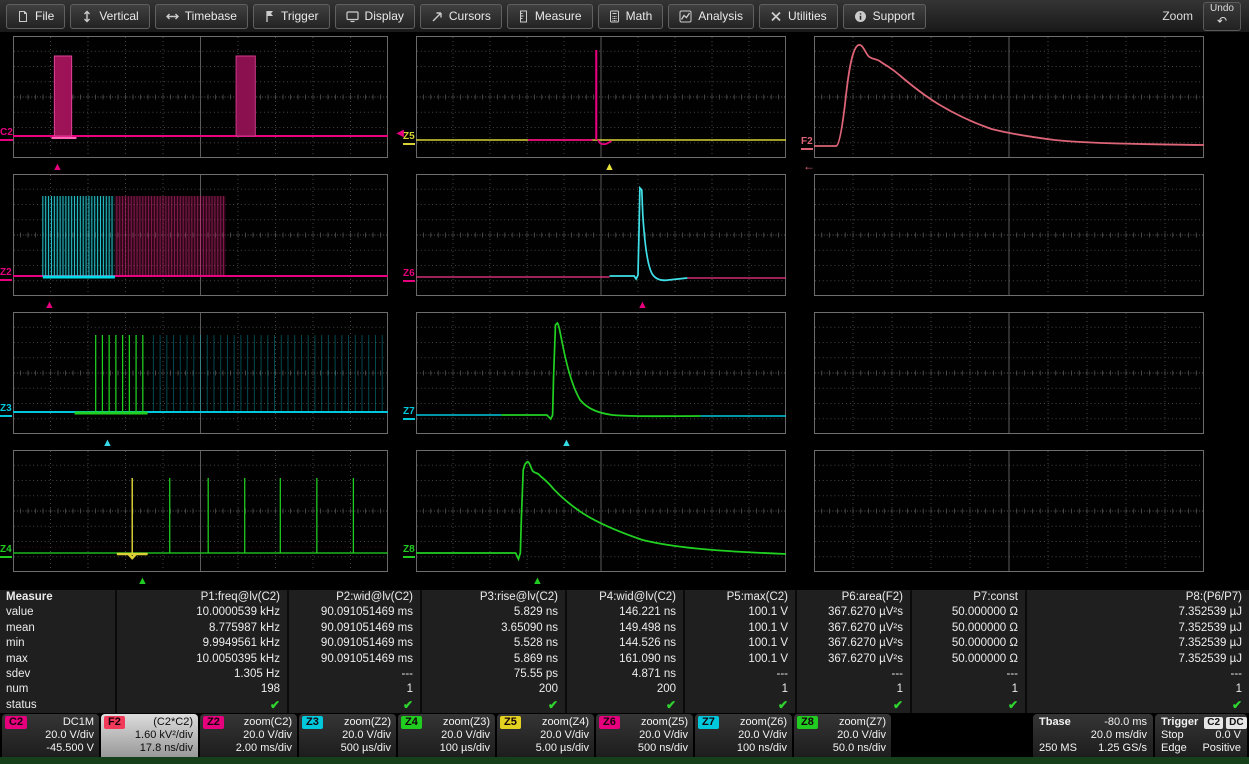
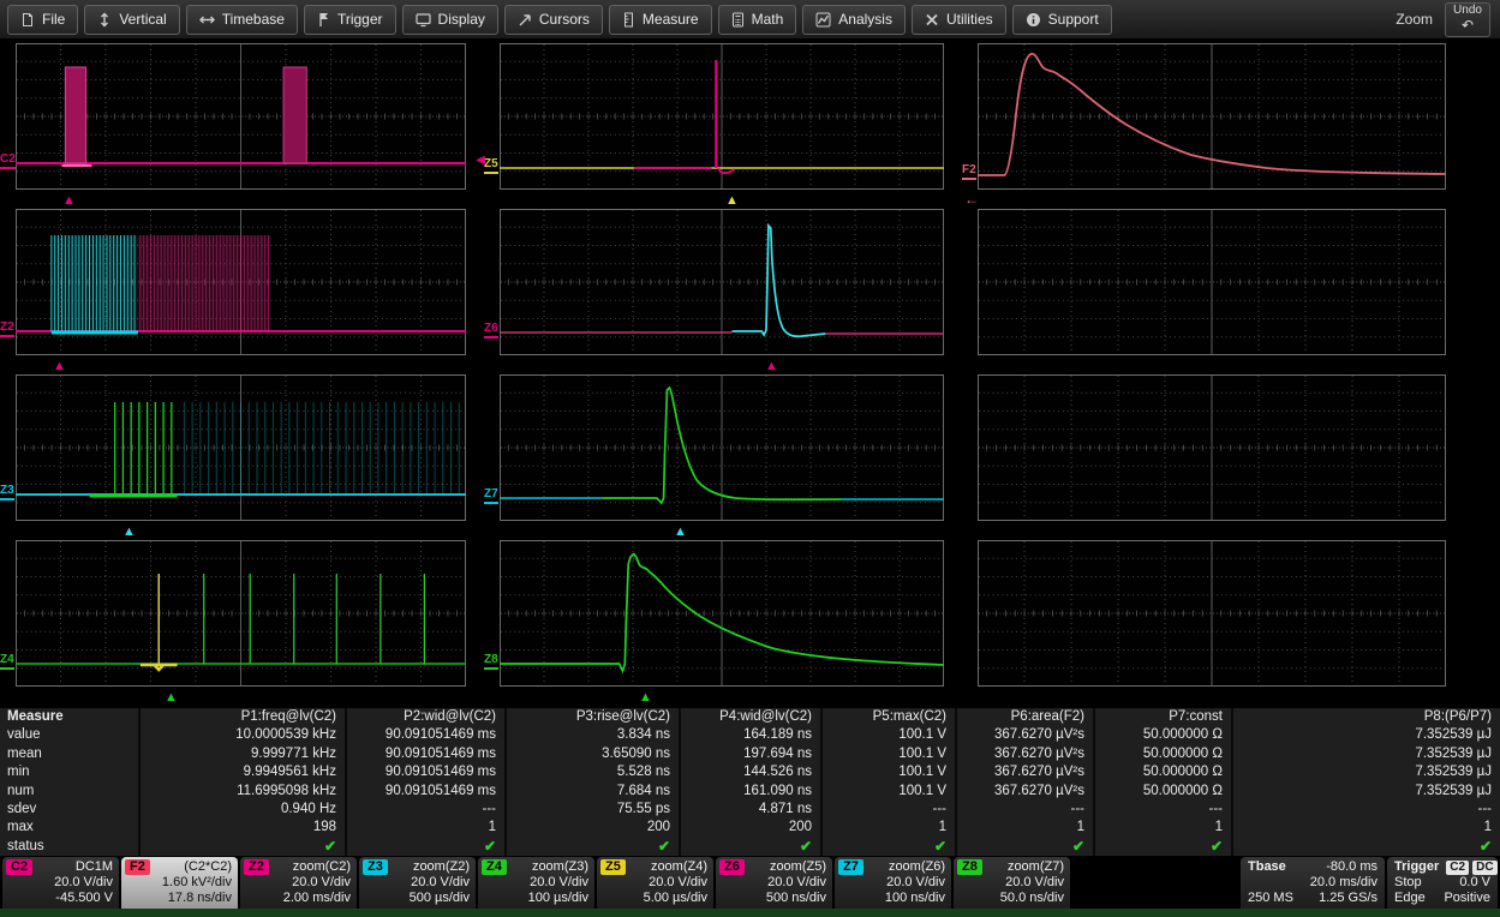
  File
  Vertical
  Timebase
  Trigger
  Display
  Cursors
  Measure
  Math
  Analysis
  Utilities
  Support
  Zoom
  Undo
  ↶
  C2
  ▲
  ◀
  Z5
  ▲
  F2
  ←
  Z2
  ▲
  Z6
  ▲
  Z3
  ▲
  Z7
  ▲
  Z4
  ▲
  Z8
  ▲
  Measure
  P1:freq@lv(C2)
  P2:wid@lv(C2)
  P3:rise@lv(C2)
  P4:wid@lv(C2)
  P5:max(C2)
  P6:area(F2)
  P7:const
  P8:(P6/P7)
  value
  10.0000539 kHz
  90.091051469 ms
- 5.829 ns
+ 3.834 ns
- 146.221 ns
+ 164.189 ns
  100.1 V
  367.6270 µV²s
  50.000000 Ω
  7.352539 µJ
  mean
- 8.775987 kHz
+ 9.999771 kHz
  90.091051469 ms
  3.65090 ns
- 149.498 ns
+ 197.694 ns
  100.1 V
  367.6270 µV²s
  50.000000 Ω
  7.352539 µJ
  min
  9.9949561 kHz
  90.091051469 ms
  5.528 ns
  144.526 ns
  100.1 V
  367.6270 µV²s
  50.000000 Ω
  7.352539 µJ
- max
+ num
- 10.0050395 kHz
+ 11.6995098 kHz
  90.091051469 ms
- 5.869 ns
+ 7.684 ns
  161.090 ns
  100.1 V
  367.6270 µV²s
  50.000000 Ω
  7.352539 µJ
  sdev
- 1.305 Hz
+ 0.940 Hz
  ---
  75.55 ps
  4.871 ns
  ---
  ---
  ---
  ---
- num
+ max
  198
  1
  200
  200
  1
  1
  1
  1
  status
  ✔
  ✔
  ✔
  ✔
  ✔
  ✔
  ✔
  ✔
  C2
  DC1M
  20.0 V/div
  -45.500 V
  F2
  (C2*C2)
  1.60 kV²/div
  17.8 ns/div
  Z2
  zoom(C2)
  20.0 V/div
  2.00 ms/div
  Z3
  zoom(Z2)
  20.0 V/div
  500 µs/div
  Z4
  zoom(Z3)
  20.0 V/div
  100 µs/div
  Z5
  zoom(Z4)
  20.0 V/div
  5.00 µs/div
  Z6
  zoom(Z5)
  20.0 V/div
  500 ns/div
  Z7
  zoom(Z6)
  20.0 V/div
  100 ns/div
  Z8
  zoom(Z7)
  20.0 V/div
  50.0 ns/div
  Tbase
  -80.0 ms
  20.0 ms/div
  250 MS
  1.25 GS/s
  Trigger
  C2 DC
  Stop
  0.0 V
  Edge
  Positive
